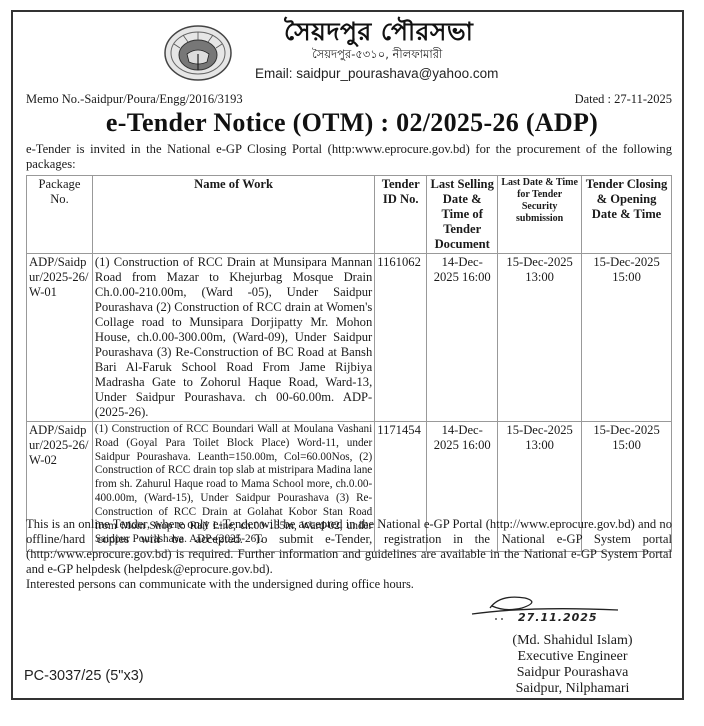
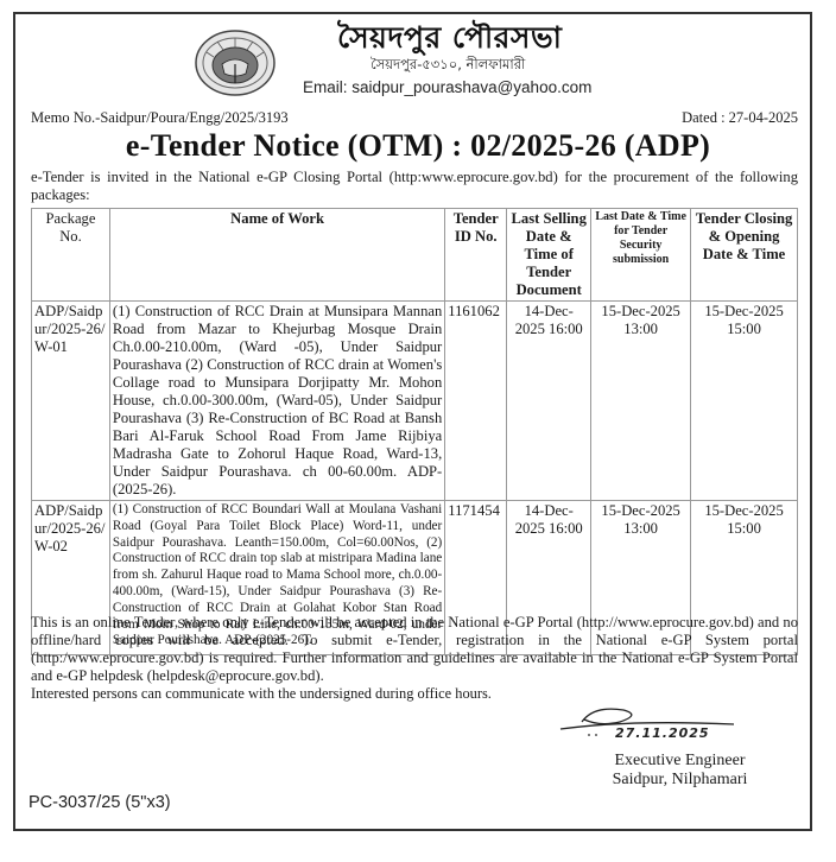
  সৈয়দপুর পৌরসভা
  সৈয়দপুর-৫৩১০, নীলফামারী
  Email: saidpur_pourashava@yahoo.com
- Memo No.-Saidpur/Poura/Engg/2016/3193
+ Memo No.-Saidpur/Poura/Engg/2025/3193
- Dated : 27-11-2025
+ Dated : 27-04-2025
  e-Tender Notice (OTM) : 02/2025-26 (ADP)
  e-Tender is invited in the National e-GP Closing Portal (http:www.eprocure.gov.bd) for the procurement of the following packages:
  Package No.	Name of Work	Tender ID No.	Last Selling Date & Time of Tender Document	Last Date & Time for Tender Security submission	Tender Closing & Opening Date & Time
- ADP/Saidpur/2025-26/W-01	(1) Construction of RCC Drain at Munsipara Mannan Road from Mazar to Khejurbag Mosque Drain Ch.0.00-210.00m, (Ward -05), Under Saidpur Pourashava (2) Construction of RCC drain at Women's Collage road to Munsipara Dorjipatty Mr. Mohon House, ch.0.00-300.00m, (Ward-09), Under Saidpur Pourashava (3) Re-Construction of BC Road at Bansh Bari Al-Faruk School Road From Jame Rijbiya Madrasha Gate to Zohorul Haque Road, Ward-13, Under Saidpur Pourashava. ch 00-60.00m. ADP-(2025-26).	1161062	14-Dec-2025 16:00	15-Dec-2025 13:00	15-Dec-2025 15:00
+ ADP/Saidpur/2025-26/W-01	(1) Construction of RCC Drain at Munsipara Mannan Road from Mazar to Khejurbag Mosque Drain Ch.0.00-210.00m, (Ward -05), Under Saidpur Pourashava (2) Construction of RCC drain at Women's Collage road to Munsipara Dorjipatty Mr. Mohon House, ch.0.00-300.00m, (Ward-05), Under Saidpur Pourashava (3) Re-Construction of BC Road at Bansh Bari Al-Faruk School Road From Jame Rijbiya Madrasha Gate to Zohorul Haque Road, Ward-13, Under Saidpur Pourashava. ch 00-60.00m. ADP-(2025-26).	1161062	14-Dec-2025 16:00	15-Dec-2025 13:00	15-Dec-2025 15:00
  ADP/Saidpur/2025-26/W-02	(1) Construction of RCC Boundari Wall at Moulana Vashani Road (Goyal Para Toilet Block Place) Word-11, under Saidpur Pourashava. Leanth=150.00m, Col=60.00Nos, (2) Construction of RCC drain top slab at mistripara Madina lane from sh. Zahurul Haque road to Mama School more, ch.0.00-400.00m, (Ward-15), Under Saidpur Pourashava (3) Re-Construction of RCC Drain at Golahat Kobor Stan Road from Moin Shop to Rail Line, ch.00-135m, Ward-02, under Saidpur Pourashava. ADP-(2025-26).	1171454	14-Dec-2025 16:00	15-Dec-2025 13:00	15-Dec-2025 15:00
  This is an online Tender, where only e-Tender will be accepted in the National e-GP Portal (http://www.eprocure.gov.bd) and no offline/hard copies will be accepted. To submit e-Tender, registration in the National e-GP System portal (http:/www.eprocure.gov.bd) is required. Further information and guidelines are available in the National e-GP System Portal and e-GP helpdesk (helpdesk@eprocure.gov.bd).
  Interested persons can communicate with the undersigned during office hours.
  27.11.2025
- (Md. Shahidul Islam)
  Executive Engineer
- Saidpur Pourashava
  Saidpur, Nilphamari
  PC-3037/25 (5"x3)
